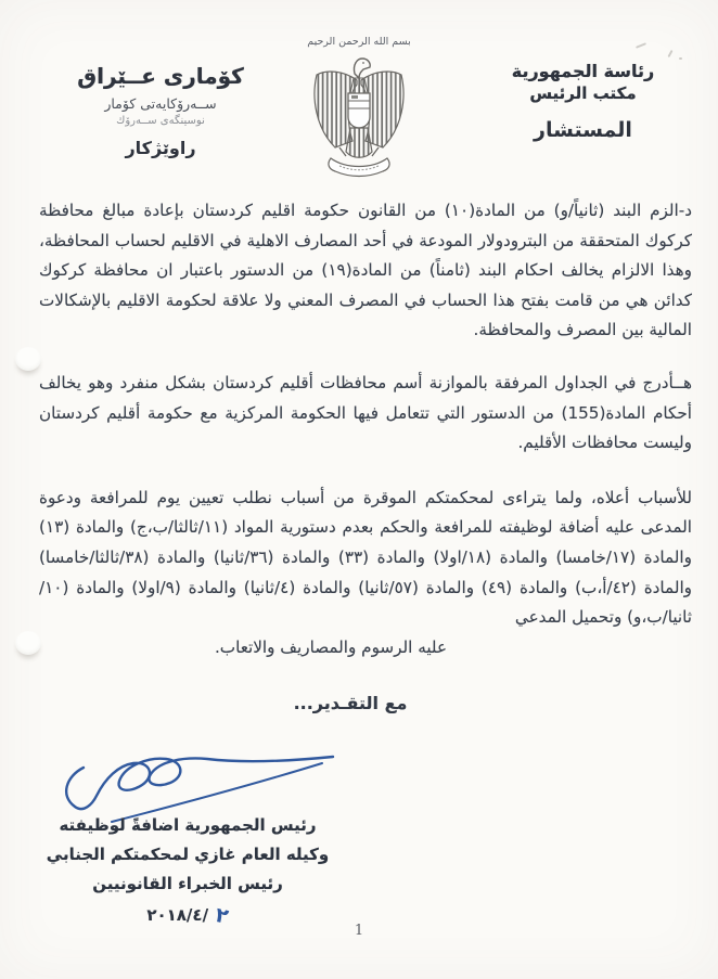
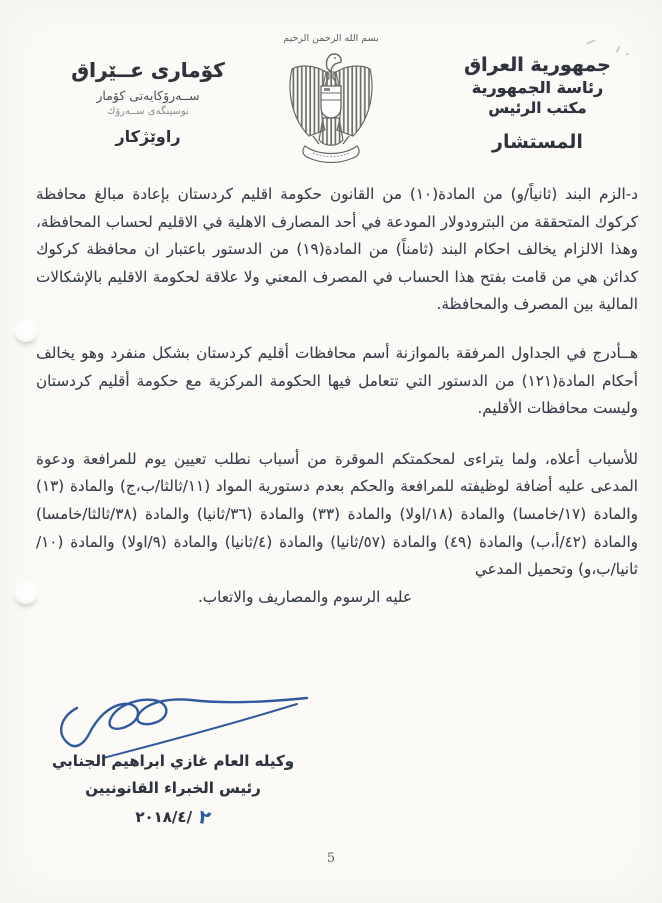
  بسم الله الرحمن الرحيم
+ جمهورية العراق
  رئاسة الجمهورية
  مكتب الرئيس
  المستشار
  كۆمارى عــێراق
  ســەرۆكايەتى كۆمار
  نوسينگەى ســەرۆك
  راوێژكار
  د-الزم البند (ثانياً/و) من المادة(١٠) من القانون حكومة اقليم كردستان بإعادة مبالغ محافظة كركوك المتحققة من البترودولار المودعة في أحد المصارف الاهلية في الاقليم لحساب المحافظة، وهذا الالزام يخالف احكام البند (ثامناً) من المادة(١٩) من الدستور باعتبار ان محافظة كركوك كدائن هي من قامت بفتح هذا الحساب في المصرف المعني ولا علاقة لحكومة الاقليم بالإشكالات المالية بين المصرف والمحافظة.
- هــأدرج في الجداول المرفقة بالموازنة أسم محافظات أقليم كردستان بشكل منفرد وهو يخالف أحكام المادة(155) من الدستور التي تتعامل فيها الحكومة المركزية مع حكومة أقليم كردستان وليست محافظات الأقليم.
+ هــأدرج في الجداول المرفقة بالموازنة أسم محافظات أقليم كردستان بشكل منفرد وهو يخالف أحكام المادة(١٢١) من الدستور التي تتعامل فيها الحكومة المركزية مع حكومة أقليم كردستان وليست محافظات الأقليم.
  للأسباب أعلاه، ولما يتراءى لمحكمتكم الموقرة من أسباب نطلب تعيين يوم للمرافعة ودعوة المدعى عليه أضافة لوظيفته للمرافعة والحكم بعدم دستورية المواد (١١/ثالثا/ب،ج) والمادة (١٣) والمادة (١٧/خامسا) والمادة (١٨/اولا) والمادة (٣٣) والمادة (٣٦/ثانيا) والمادة (٣٨/ثالثا/خامسا) والمادة (٤٢/أ،ب) والمادة (٤٩) والمادة (٥٧/ثانيا) والمادة (٤/ثانيا) والمادة (٩/اولا) والمادة (١٠/ثانيا/ب،و) وتحميل المدعي
  عليه الرسوم والمصاريف والاتعاب.
- مع التقـدير...
- رئيس الجمهورية اضافةً لوظيفته
- وكيله العام غازي لمحكمتكم الجنابي
+ وكيله العام غازي ابراهيم الجنابي
  رئيس الخبراء القانونيين
- 1
+ 5
